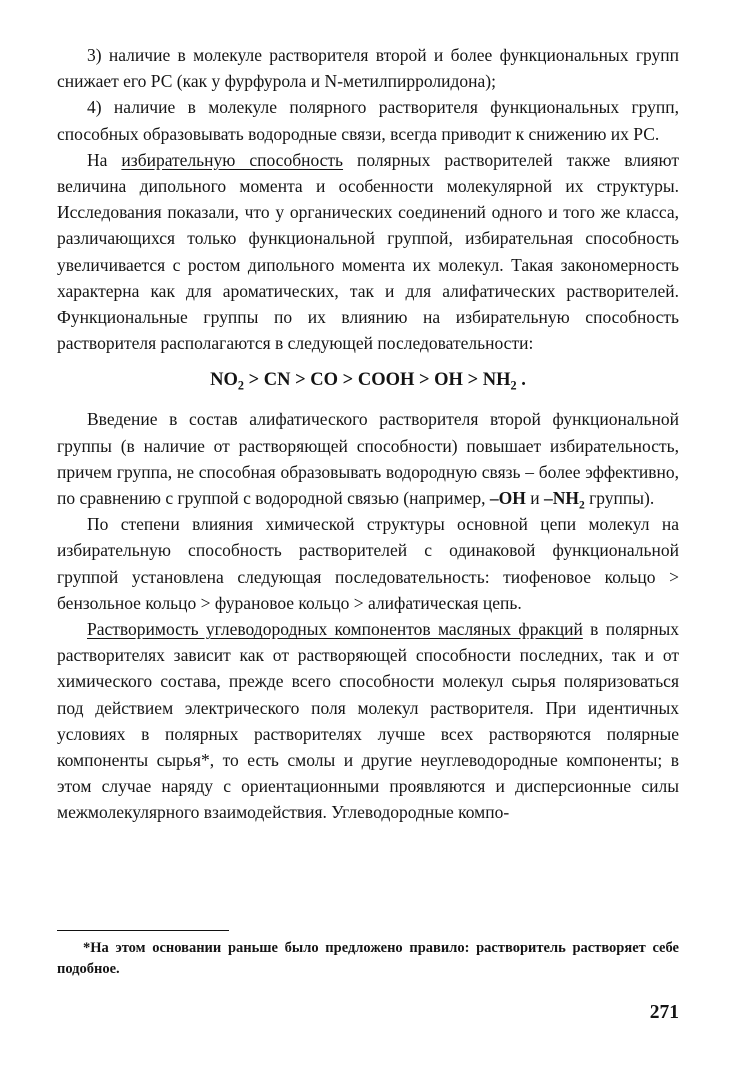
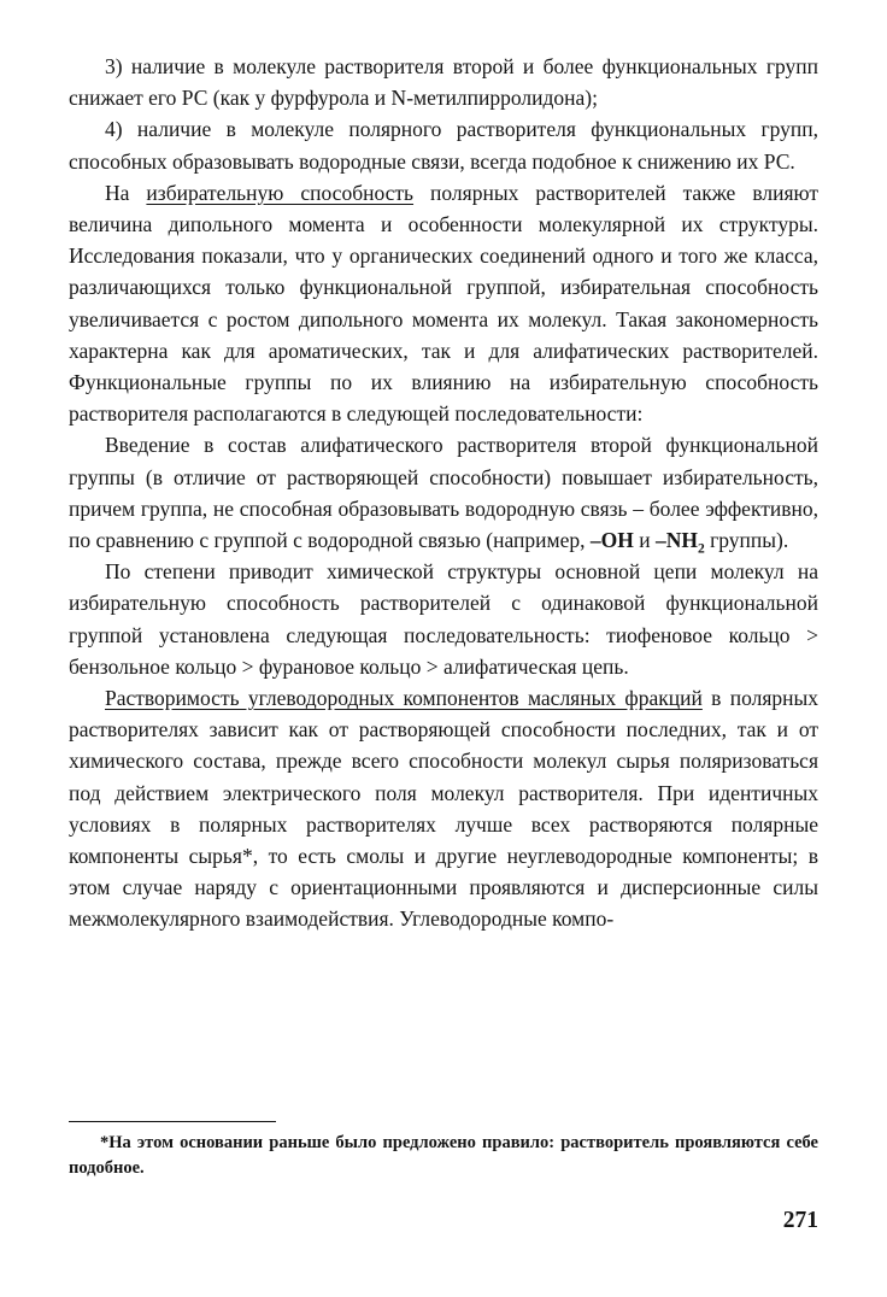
  3) наличие в молекуле растворителя второй и более функциональных групп снижает его РС (как у фурфурола и N-метилпирролидона);
- 4) наличие в молекуле полярного растворителя функциональных групп, способных образовывать водородные связи, всегда приводит к снижению их РС.
+ 4) наличие в молекуле полярного растворителя функциональных групп, способных образовывать водородные связи, всегда подобное к снижению их РС.
  На избирательную способность полярных растворителей также влияют величина дипольного момента и особенности молекулярной их структуры. Исследования показали, что у органических соединений одного и того же класса, различающихся только функциональной группой, избирательная способность увеличивается с ростом дипольного момента их молекул. Такая закономерность характерна как для ароматических, так и для алифатических растворителей. Функциональные группы по их влиянию на избирательную способность растворителя располагаются в следующей последовательности:
- NO2 > CN > CO > COOH > OH > NH2 .
- Введение в состав алифатического растворителя второй функциональной группы (в наличие от растворяющей способности) повышает избирательность, причем группа, не способная образовывать водородную связь – более эффективно, по сравнению с группой с водородной связью (например, –OH и –NH2 группы).
+ Введение в состав алифатического растворителя второй функциональной группы (в отличие от растворяющей способности) повышает избирательность, причем группа, не способная образовывать водородную связь – более эффективно, по сравнению с группой с водородной связью (например, –OH и –NH2 группы).
- По степени влияния химической структуры основной цепи молекул на избирательную способность растворителей с одинаковой функциональной группой установлена следующая последовательность: тиофеновое кольцо > бензольное кольцо > фурановое кольцо > алифатическая цепь.
+ По степени приводит химической структуры основной цепи молекул на избирательную способность растворителей с одинаковой функциональной группой установлена следующая последовательность: тиофеновое кольцо > бензольное кольцо > фурановое кольцо > алифатическая цепь.
  Растворимость углеводородных компонентов масляных фракций в полярных растворителях зависит как от растворяющей способности последних, так и от химического состава, прежде всего способности молекул сырья поляризоваться под действием электрического поля молекул растворителя. При идентичных условиях в полярных растворителях лучше всех растворяются полярные компоненты сырья*, то есть смолы и другие неуглеводородные компоненты; в этом случае наряду с ориентационными проявляются и дисперсионные силы межмолекулярного взаимодействия. Углеводородные компо-
- *На этом основании раньше было предложено правило: растворитель растворяет себе подобное.
+ *На этом основании раньше было предложено правило: растворитель проявляются себе подобное.
  271
